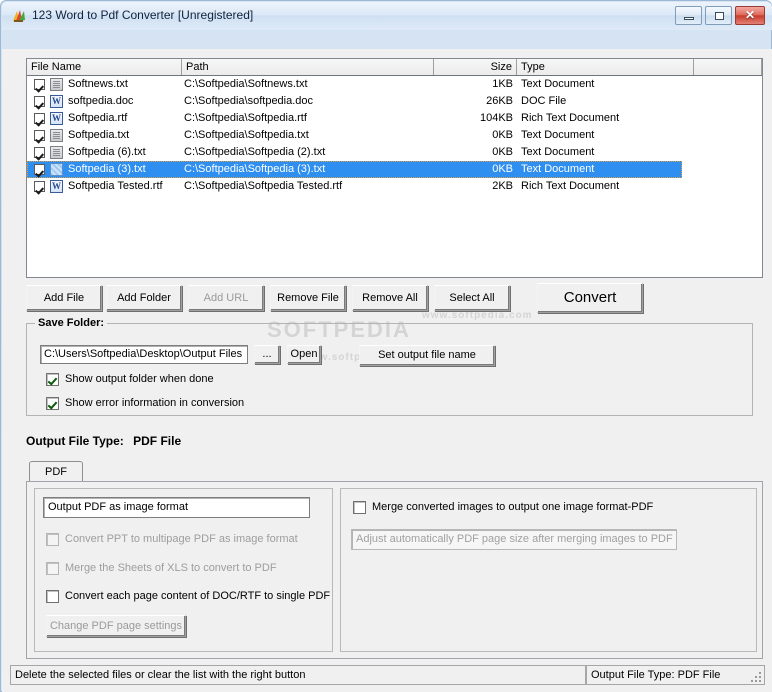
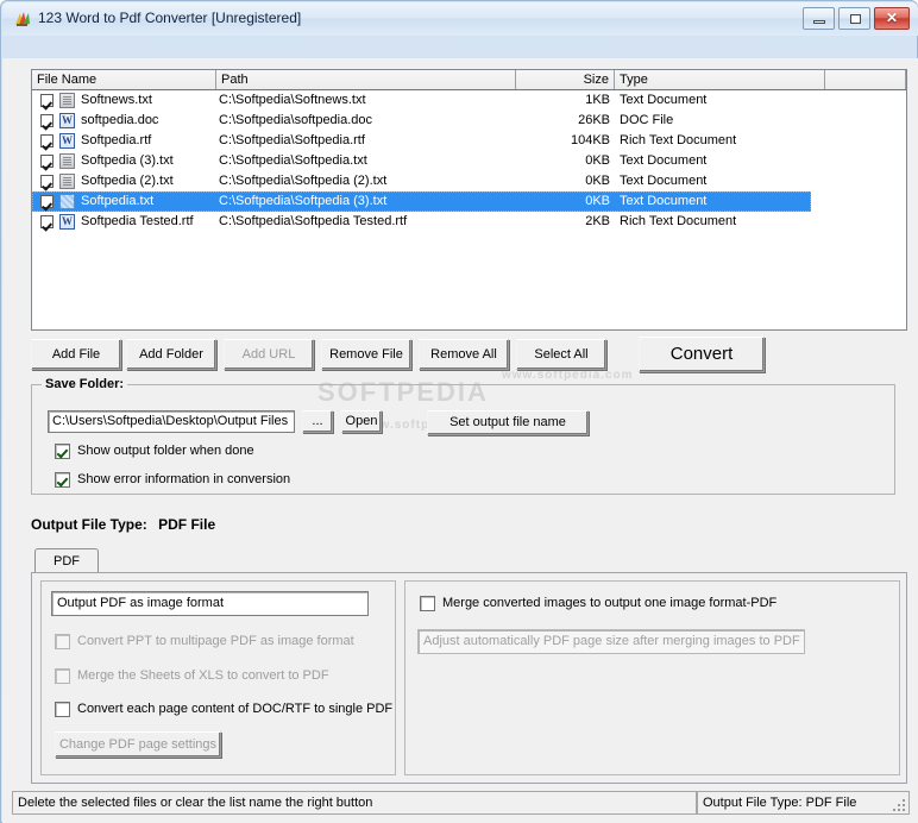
  123 Word to Pdf Converter [Unregistered]
  ✕
  SOFTPEDIA
  www.softpedia.com
  File Name
  Path
  Size
  Type
  Softnews.txt
  C:\Softpedia\Softnews.txt
  1KB
  Text Document
  W
  softpedia.doc
  C:\Softpedia\softpedia.doc
  26KB
  DOC File
  W
  Softpedia.rtf
  C:\Softpedia\Softpedia.rtf
  104KB
  Rich Text Document
- Softpedia.txt
+ Softpedia (3).txt
  C:\Softpedia\Softpedia.txt
  0KB
  Text Document
- Softpedia (6).txt
+ Softpedia (2).txt
  C:\Softpedia\Softpedia (2).txt
  0KB
  Text Document
- Softpedia (3).txt
+ Softpedia.txt
  C:\Softpedia\Softpedia (3).txt
  0KB
  Text Document
  W
  Softpedia Tested.rtf
  C:\Softpedia\Softpedia Tested.rtf
  2KB
  Rich Text Document
  Add File
  Add Folder
  Add URL
  Remove File
  Remove All
  Select All
  Convert
  Save Folder:
  C:\Users\Softpedia\Desktop\Output Files
  ...
  Open
  Set output file name
  Show output folder when done
  Show error information in conversion
  Output File Type: PDF File
  PDF
  Output PDF as image format
  Convert PPT to multipage PDF as image format
  Merge the Sheets of XLS to convert to PDF
  Convert each page content of DOC/RTF to single PDF
  Change PDF page settings
  Merge converted images to output one image format-PDF
  Adjust automatically PDF page size after merging images to PDF
- Delete the selected files or clear the list with the right button
+ Delete the selected files or clear the list name the right button
  Output File Type: PDF File
